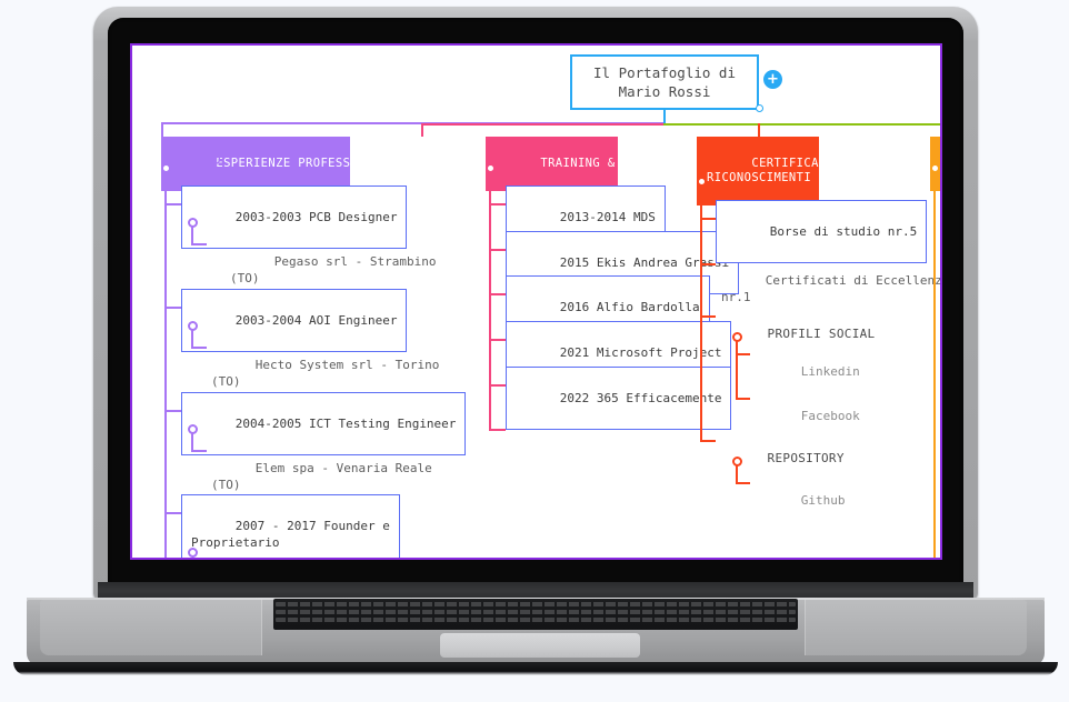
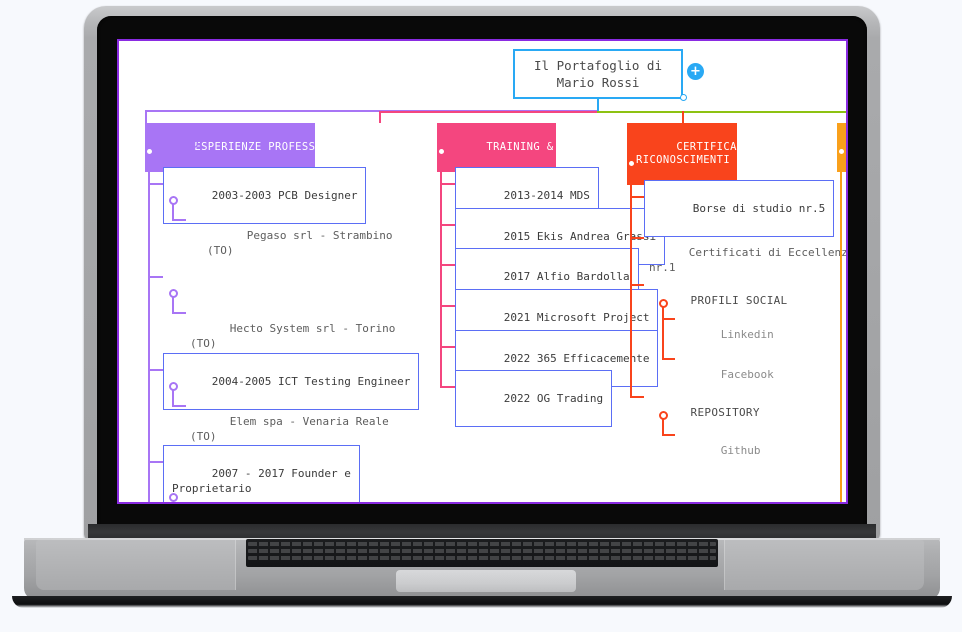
  Il Portafoglio di
  Mario Rossi
  +
  ESPERIENZE PROFESSIONALI
  2003-2003 PCB Designer
  Pegaso srl - Strambino
  (TO)
- 2003-2004 AOI Engineer
  Hecto System srl - Torino
  (TO)
  2004-2005 ICT Testing Engineer
  Elem spa - Venaria Reale
  (TO)
  2007 - 2017 Founder e
  Proprietario
  TRAINING & CORSI
  2013-2014 MDS
  2015 Ekis Andrea Gr
- 2016 Alfio Bardolla
+ 2017 Alfio Bardolla
  2021 Microsoft Project
  2022 365 Efficacemente
+ 2022 OG Trading
  CERTIFICATI E
  RICONOSCIMENTI
  Borse di studio nr.5
  Certificati di Eccellenz
  nr.1
  PROFILI SOCIAL
  Linkedin
  Facebook
  REPOSITORY
  Github
